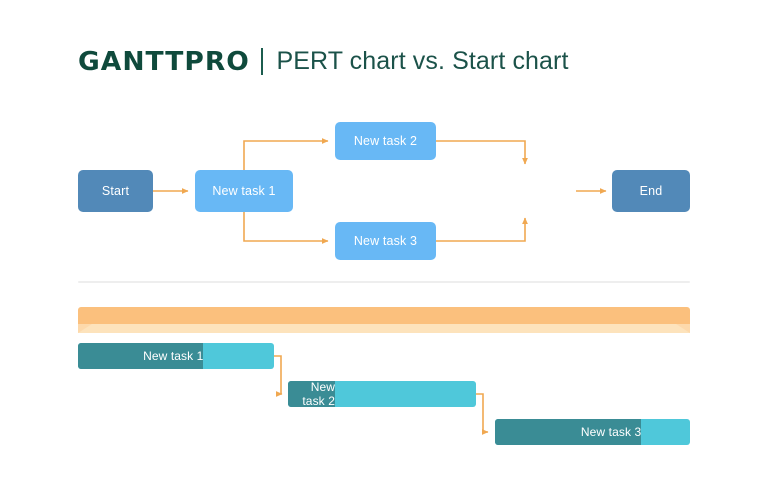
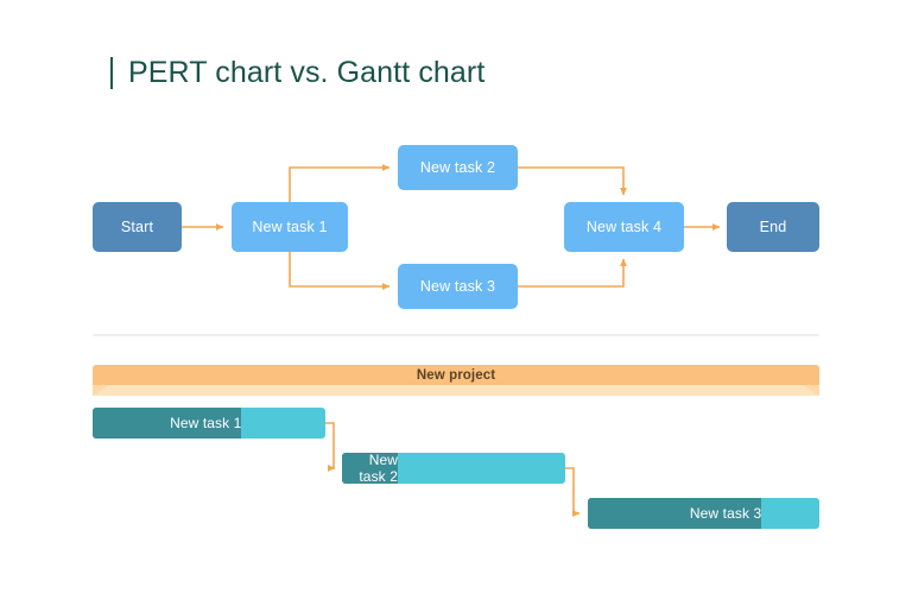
- GANTTPRO
- PERT chart vs. Start chart
+ PERT chart vs. Gantt chart
  Start
  New task 1
  New task 2
  New task 3
+ New task 4
  End
+ New project
  New task 1
  New task 2
  New task 3
